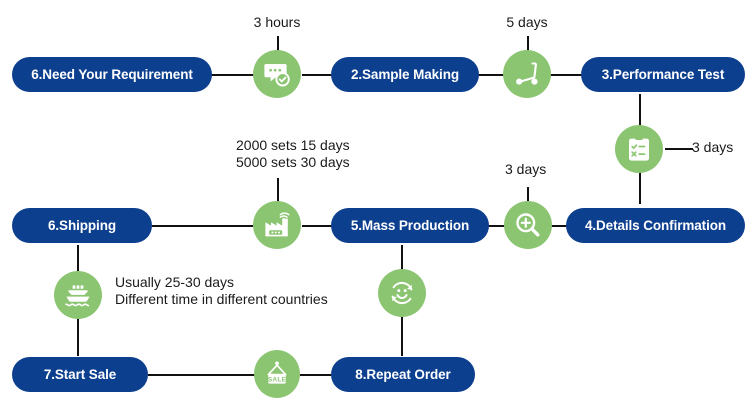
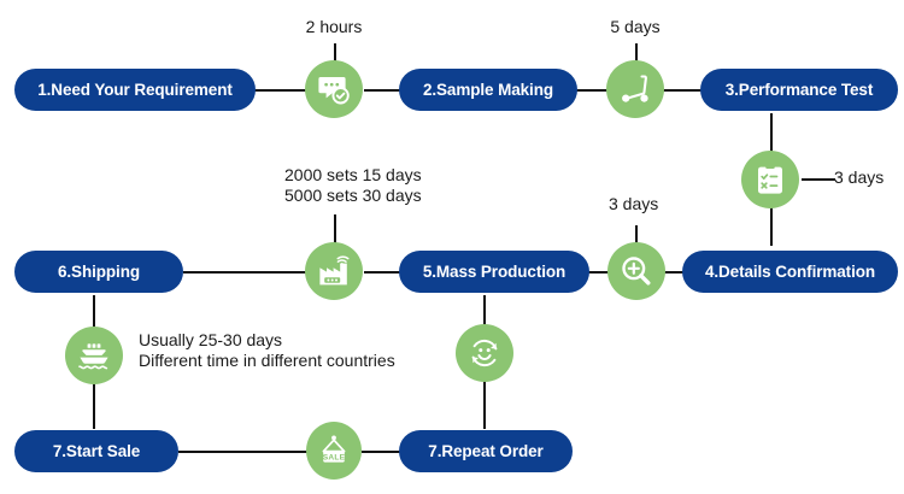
- 6.Need Your Requirement
+ 1.Need Your Requirement
  2.Sample Making
  3.Performance Test
- 3 hours
+ 2 hours
  5 days
  3 days
  6.Shipping
  5.Mass Production
  4.Details Confirmation
  2000 sets 15 days
  5000 sets 30 days
  3 days
  Usually 25-30 days
  Different time in different countries
  7.Start Sale
- 8.Repeat Order
+ 7.Repeat Order
